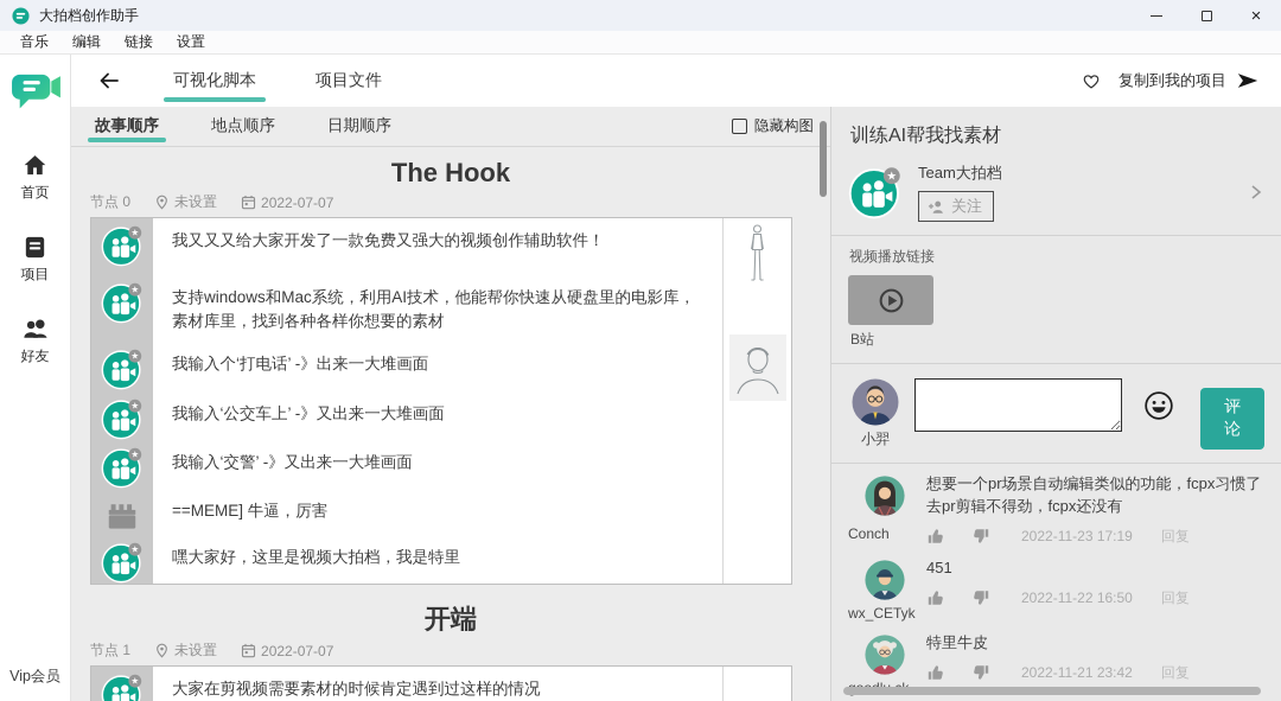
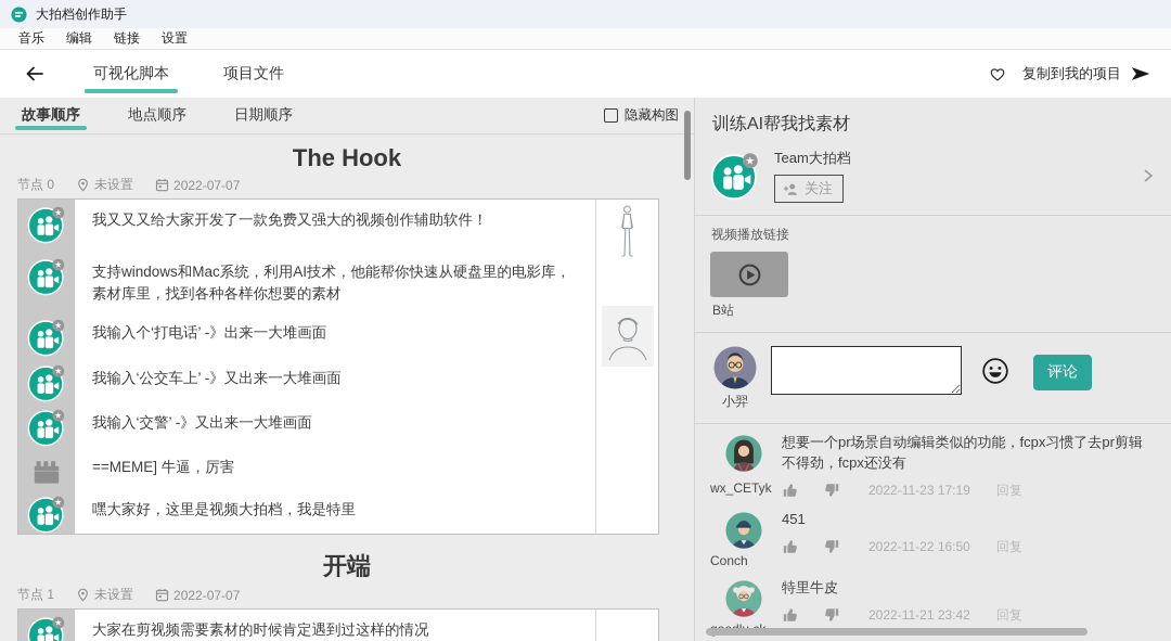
  大拍档创作助手
- ×
  音乐
  编辑
  链接
  设置
- 首页
- 项目
- 好友
- Vip会员
  可视化脚本
  项目文件
  复制到我的项目
  故事顺序
  地点顺序
  日期顺序
  隐藏构图
  The Hook
  节点 0
  未设置
  2022-07-07
  我又又又给大家开发了一款免费又强大的视频创作辅助软件！
  支持windows和Mac系统，利用AI技术，他能帮你快速从硬盘里的电影库，素材库里，找到各种各样你想要的素材
  我输入个‘打电话’ -》出来一大堆画面
  我输入‘公交车上’ -》又出来一大堆画面
  我输入‘交警’ -》又出来一大堆画面
  ==MEME] 牛逼，厉害
  嘿大家好，这里是视频大拍档，我是特里
  开端
  节点 1
  未设置
  2022-07-07
  大家在剪视频需要素材的时候肯定遇到过这样的情况
  训练AI帮我找素材
  Team大拍档
  关注
  视频播放链接
  B站
  小羿
  评论
  想要一个pr场景自动编辑类似的功能，fcpx习惯了去pr剪辑不得劲，fcpx还没有
  2022-11-23 17:19
  回复
- Conch
+ wx_CETyk
  451
  2022-11-22 16:50
  回复
- wx_CETyk
+ Conch
  特里牛皮
  2022-11-21 23:42
  回复
